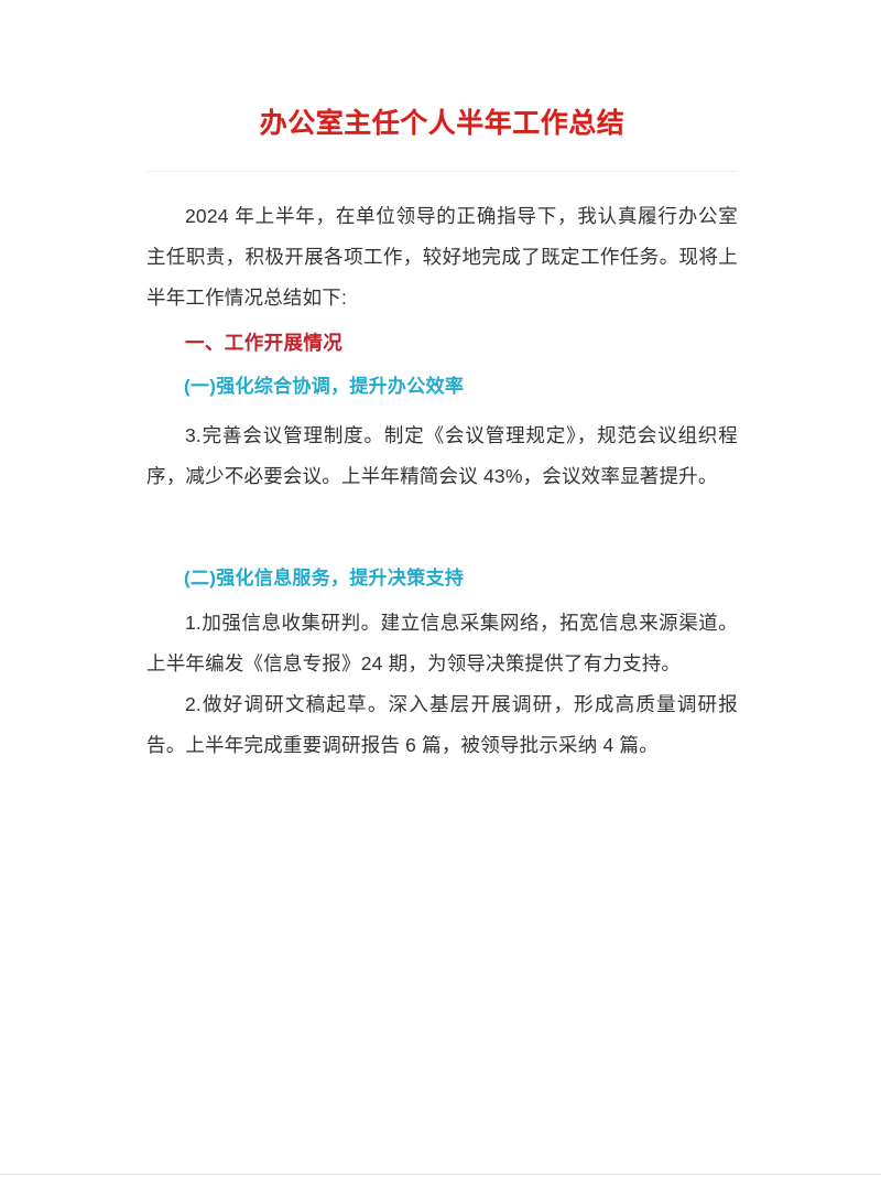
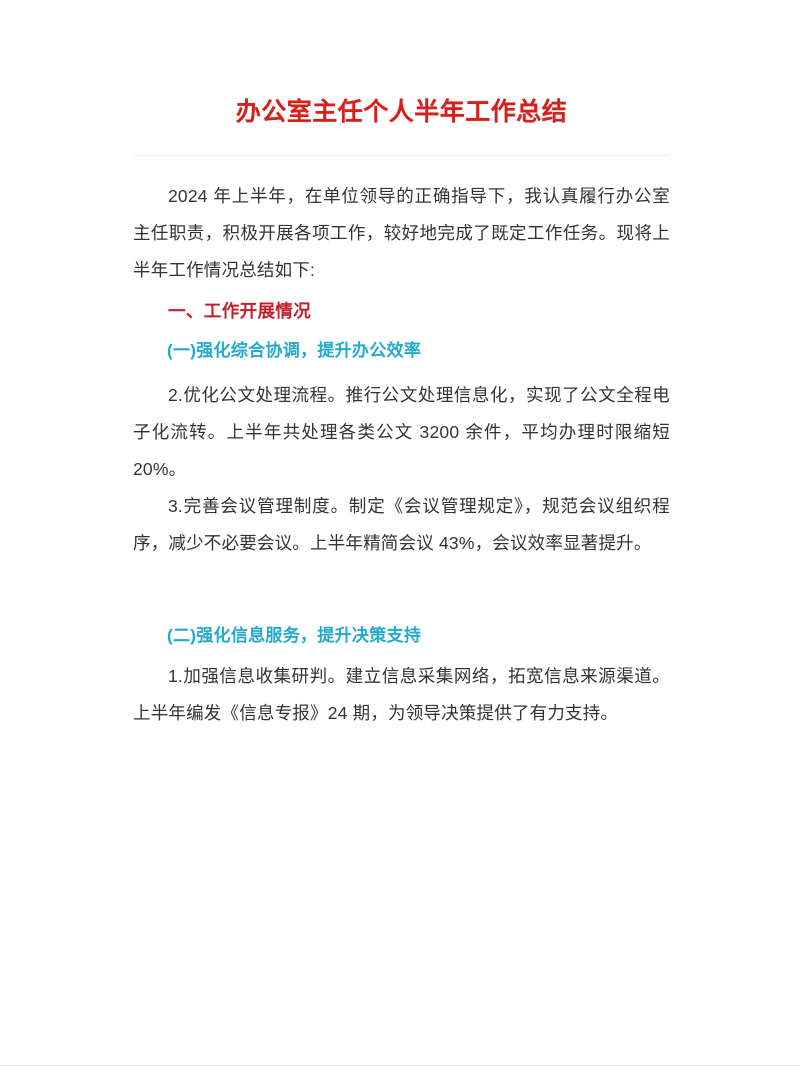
  办公室主任个人半年工作总结
  2024 年上半年，在单位领导的正确指导下，我认真履行办公室主任职责，积极开展各项工作，较好地完成了既定工作任务。现将上半年工作情况总结如下:
  一、工作开展情况
  (一)强化综合协调，提升办公效率
+ 2.优化公文处理流程。推行公文处理信息化，实现了公文全程电子化流转。上半年共处理各类公文 3200 余件，平均办理时限缩短 20%。
  3.完善会议管理制度。制定《会议管理规定》，规范会议组织程序，减少不必要会议。上半年精简会议 43%，会议效率显著提升。
  (二)强化信息服务，提升决策支持
  1.加强信息收集研判。建立信息采集网络，拓宽信息来源渠道。上半年编发《信息专报》24 期，为领导决策提供了有力支持。
- 2.做好调研文稿起草。深入基层开展调研，形成高质量调研报告。上半年完成重要调研报告 6 篇，被领导批示采纳 4 篇。
